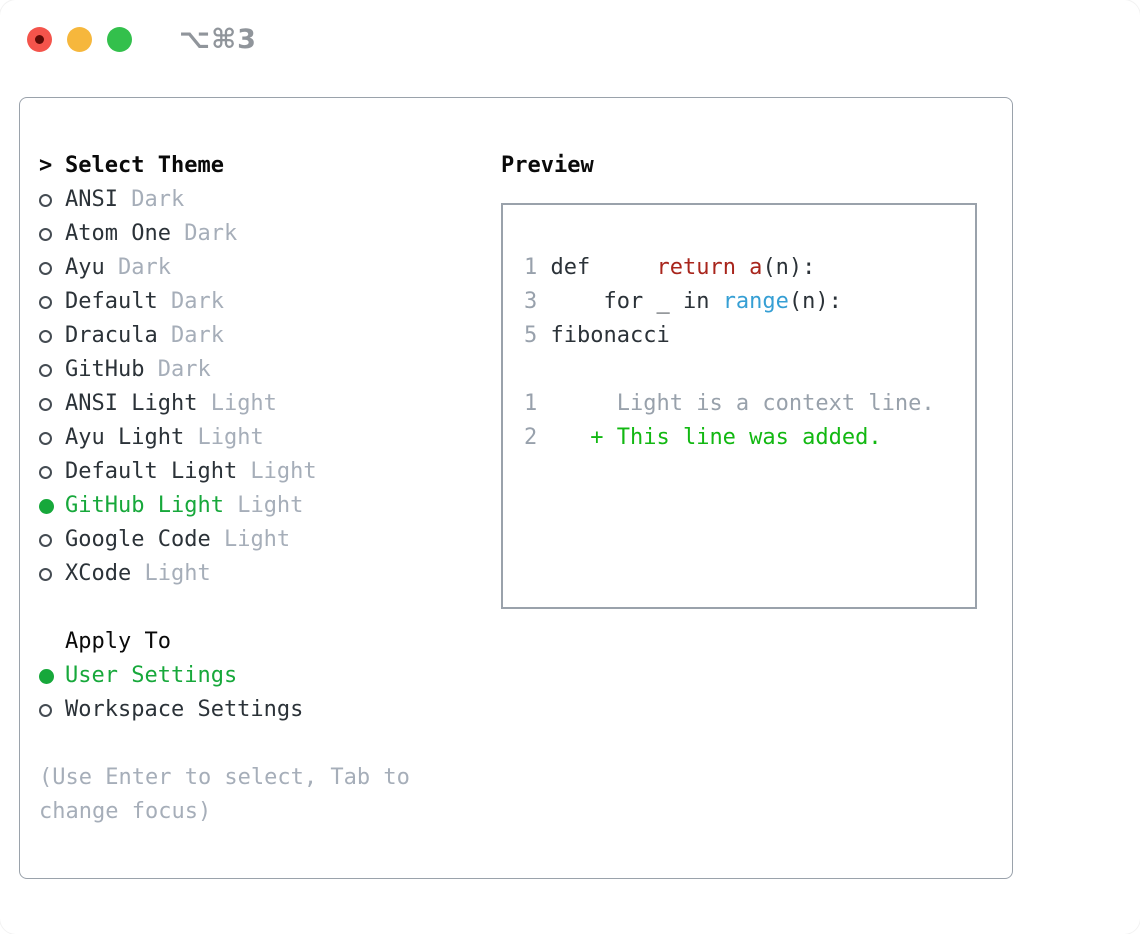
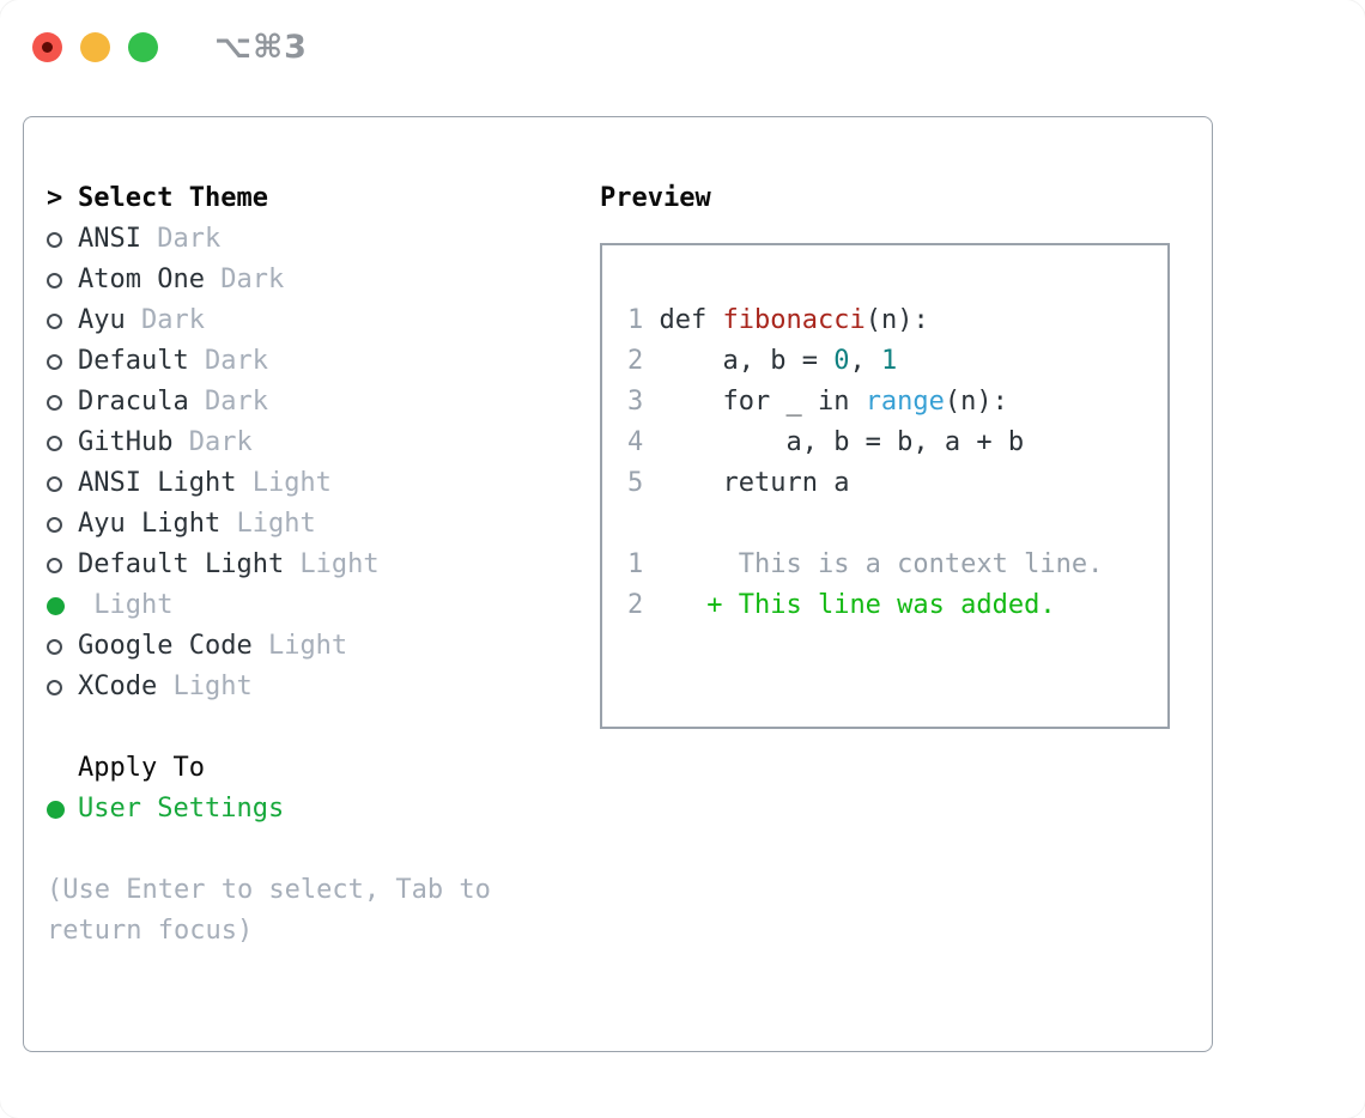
  ⌥⌘3
  >
  Select Theme
  ANSI
  Dark
  Atom One
  Dark
  Ayu
  Dark
  Default
  Dark
  Dracula
  Dark
  GitHub
  Dark
  ANSI Light
  Light
  Ayu Light
  Light
  Default Light
  Light
- GitHub Light
  Light
  Google Code
  Light
  XCode
  Light
  Apply To
  User Settings
- Workspace Settings
- (Use Enter to select, Tab to change focus)
+ (Use Enter to select, Tab to return focus)
  Preview
- 1 def return a(n):
+ 1 def fibonacci(n):
+ 2 a, b = 0, 1
  3 for _ in range(n):
+ 4 a, b = b, a + b
- 5 fibonacci
+ 5 return a
- 1 Light is a context line.
+ 1 This is a context line.
  2 + This line was added.
